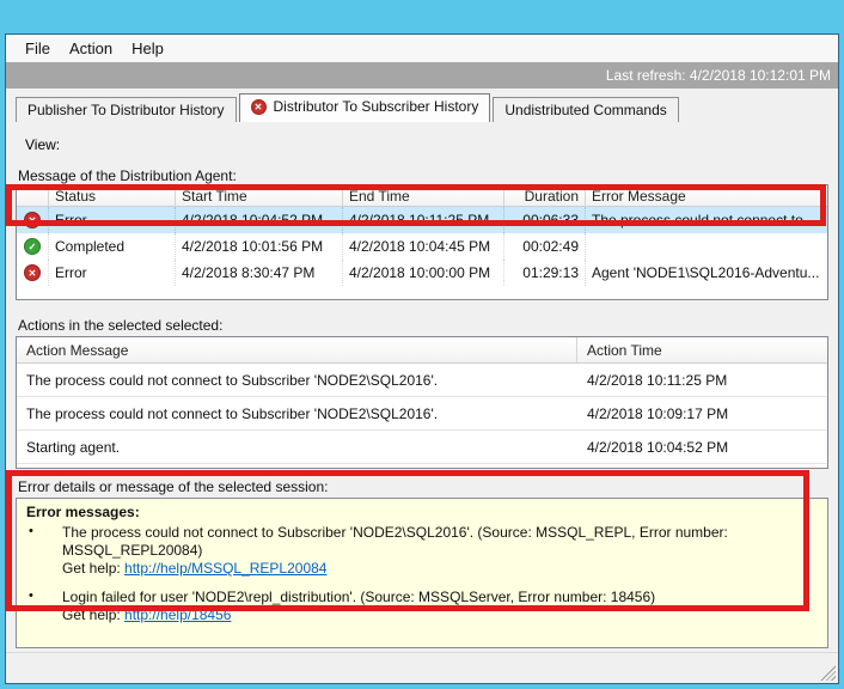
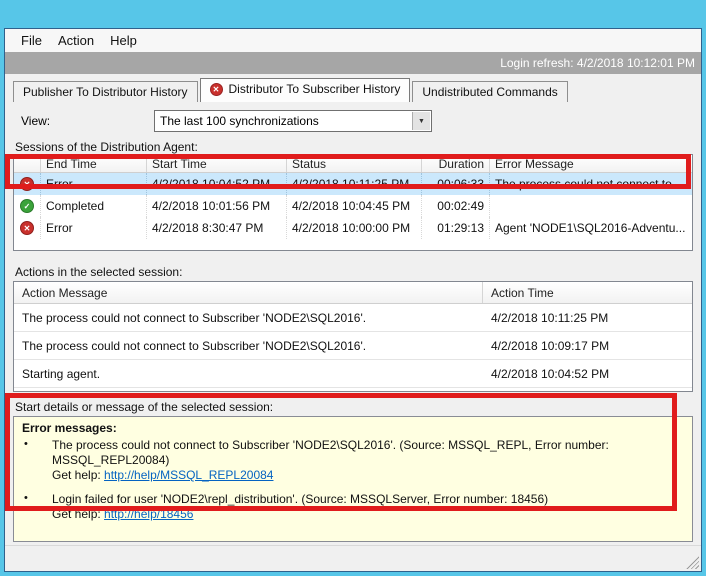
  File
  Action
  Help
- Last refresh: 4/2/2018 10:12:01 PM
+ Login refresh: 4/2/2018 10:12:01 PM
  Publisher To Distributor History
  ✕
  Distributor To Subscriber History
  Undistributed Commands
  View:
+ The last 100 synchronizations
- Message of the Distribution Agent:
+ Sessions of the Distribution Agent:
- Status
+ End Time
  Start Time
- End Time
+ Status
  Duration
  Error Message
  ✕
  Error
  4/2/2018 10:04:52 PM
  4/2/2018 10:11:25 PM
  00:06:33
  The process could not connect to ...
  ✓
  Completed
  4/2/2018 10:01:56 PM
  4/2/2018 10:04:45 PM
  00:02:49
  ✕
  Error
  4/2/2018 8:30:47 PM
  4/2/2018 10:00:00 PM
  01:29:13
  Agent 'NODE1\SQL2016-Adventu...
- Actions in the selected selected:
+ Actions in the selected session:
  Action Message
  Action Time
  The process could not connect to Subscriber 'NODE2\SQL2016'.
  4/2/2018 10:11:25 PM
  The process could not connect to Subscriber 'NODE2\SQL2016'.
  4/2/2018 10:09:17 PM
  Starting agent.
  4/2/2018 10:04:52 PM
- Error details or message of the selected session:
+ Start details or message of the selected session:
  Error messages:
  •
  The process could not connect to Subscriber 'NODE2\SQL2016'. (Source: MSSQL_REPL, Error number: MSSQL_REPL20084)
  Get help: http://help/MSSQL_REPL20084
  •
  Login failed for user 'NODE2\repl_distribution'. (Source: MSSQLServer, Error number: 18456)
  Get help: http://help/18456
